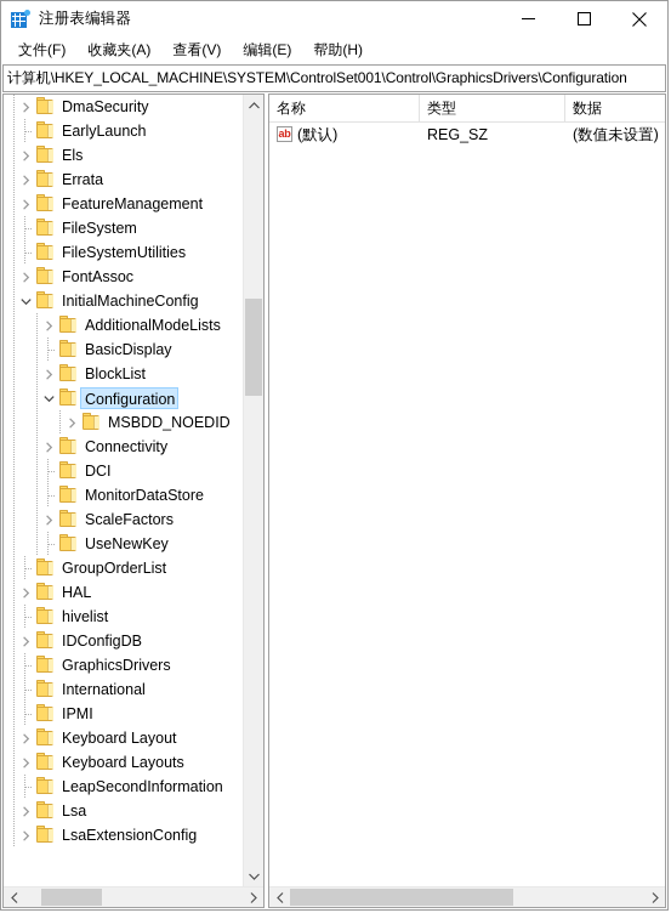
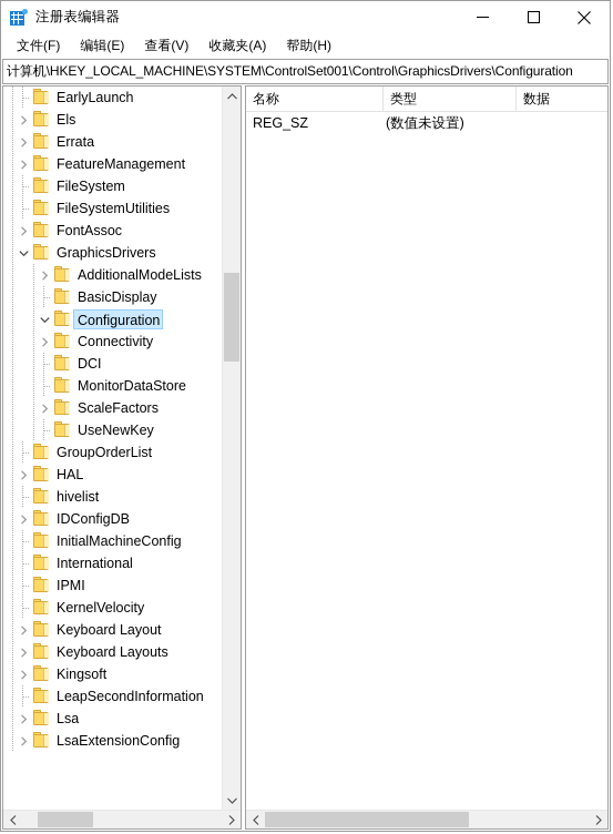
  注册表编辑器
  文件(F)
- 收藏夹(A)
+ 编辑(E)
  查看(V)
- 编辑(E)
+ 收藏夹(A)
  帮助(H)
  计算机\HKEY_LOCAL_MACHINE\SYSTEM\ControlSet001\Control\GraphicsDrivers\Configuration
- DmaSecurity
  EarlyLaunch
  Els
  Errata
  FeatureManagement
  FileSystem
  FileSystemUtilities
  FontAssoc
- InitialMachineConfig
+ GraphicsDrivers
  AdditionalModeLists
  BasicDisplay
- BlockList
  Configuration
- MSBDD_NOEDID
  Connectivity
  DCI
  MonitorDataStore
  ScaleFactors
  UseNewKey
  GroupOrderList
  HAL
  hivelist
  IDConfigDB
- GraphicsDrivers
+ InitialMachineConfig
  International
  IPMI
+ KernelVelocity
  Keyboard Layout
  Keyboard Layouts
+ Kingsoft
  LeapSecondInformation
  Lsa
  LsaExtensionConfig
  名称
  类型
  数据
- ab
- (默认)
  REG_SZ
  (数值未设置)
